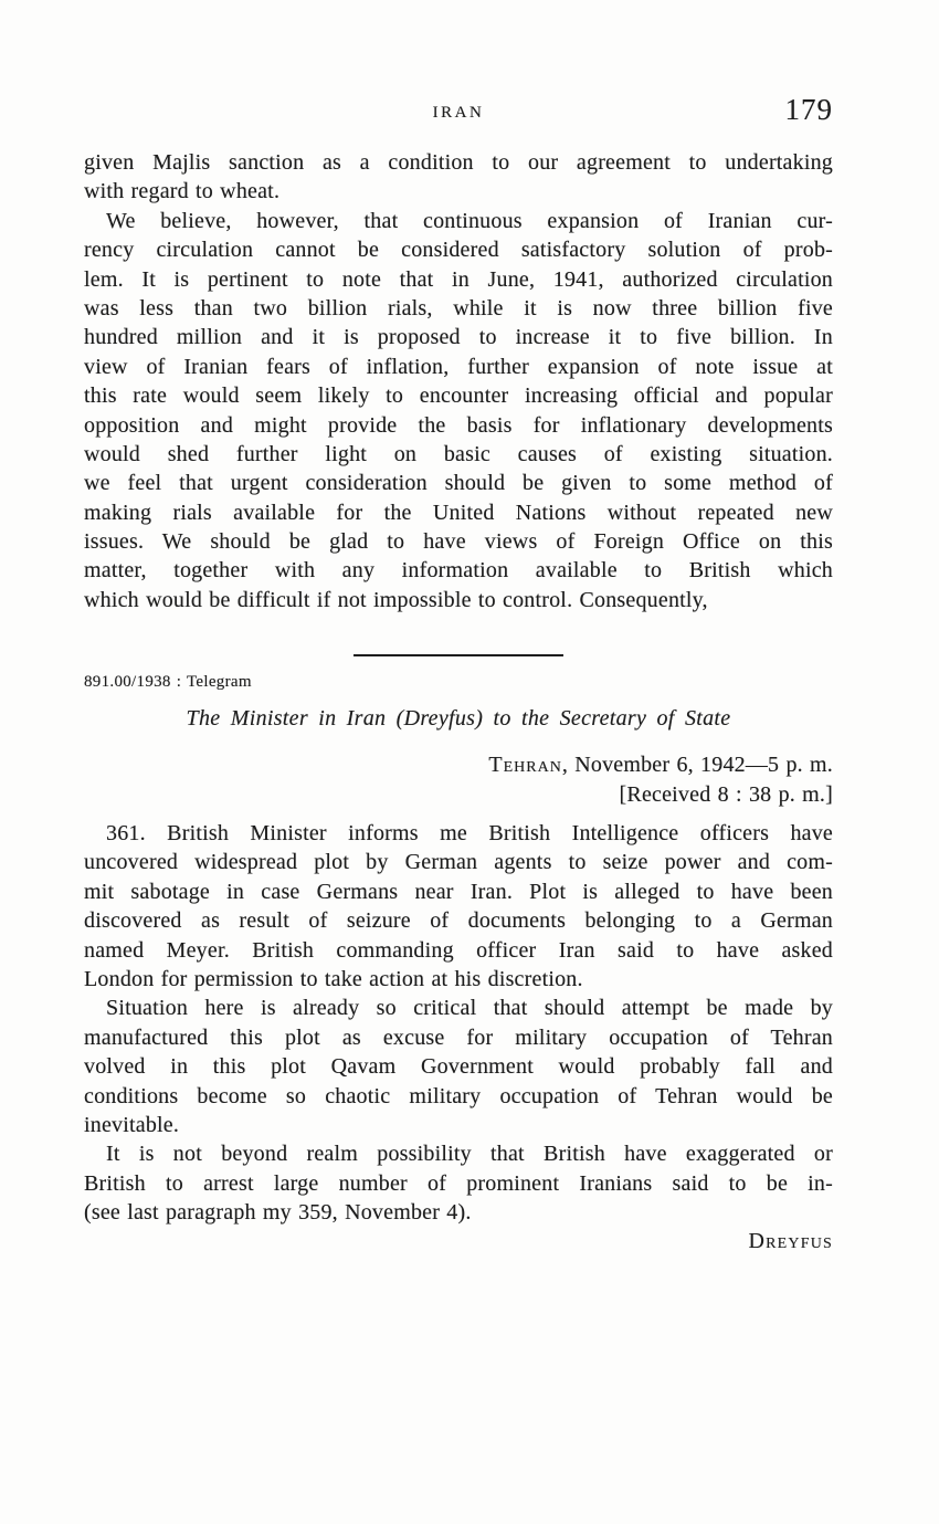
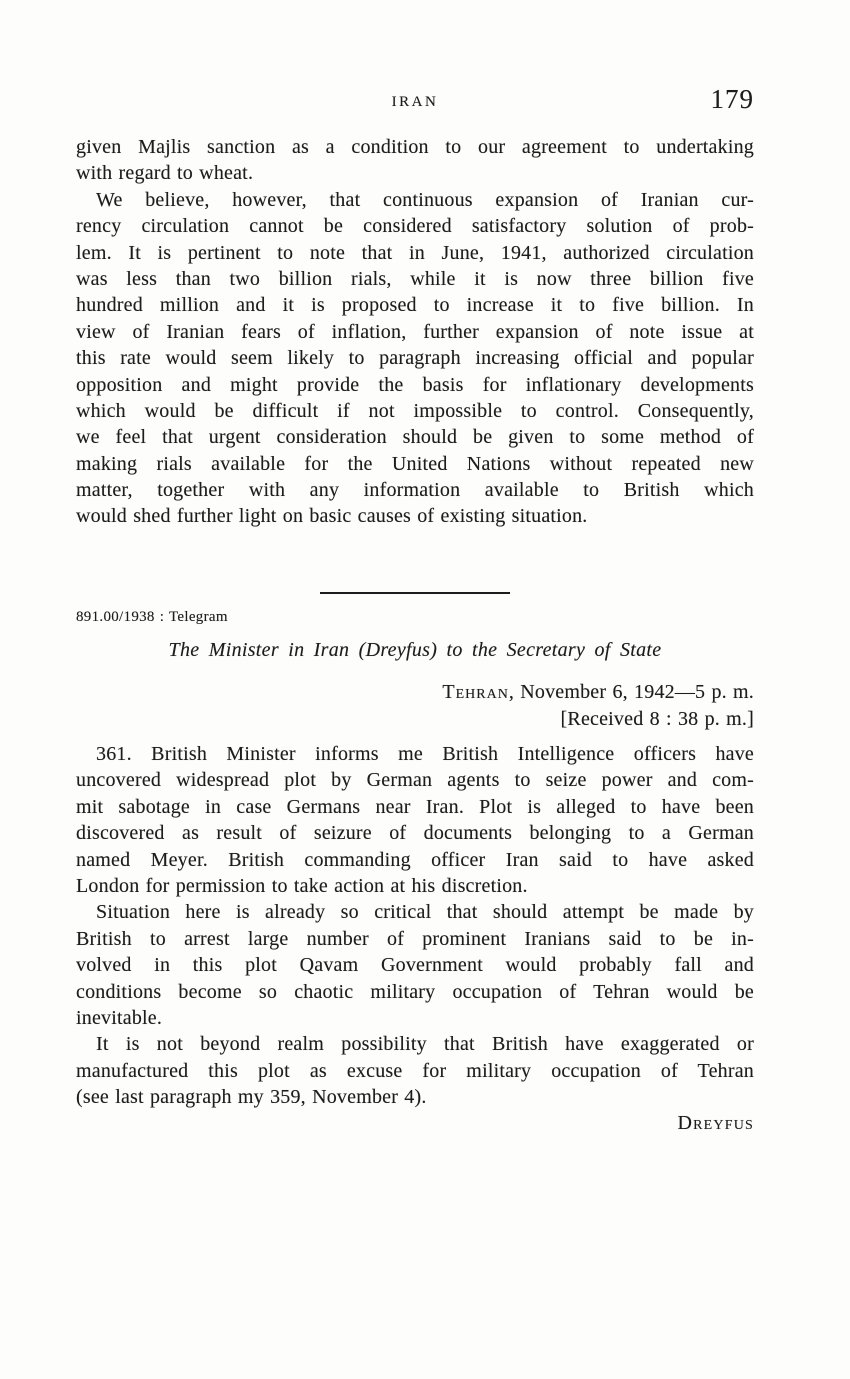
  IRAN
  179
  given Majlis sanction as a condition to our agreement to undertaking
  with regard to wheat.
  We believe, however, that continuous expansion of Iranian cur-
  rency circulation cannot be considered satisfactory solution of prob-
  lem. It is pertinent to note that in June, 1941, authorized circulation
  was less than two billion rials, while it is now three billion five
  hundred million and it is proposed to increase it to five billion. In
  view of Iranian fears of inflation, further expansion of note issue at
- this rate would seem likely to encounter increasing official and popular
+ this rate would seem likely to paragraph increasing official and popular
  opposition and might provide the basis for inflationary developments
- would shed further light on basic causes of existing situation.
+ which would be difficult if not impossible to control. Consequently,
  we feel that urgent consideration should be given to some method of
  making rials available for the United Nations without repeated new
- issues. We should be glad to have views of Foreign Office on this
  matter, together with any information available to British which
- which would be difficult if not impossible to control. Consequently,
+ would shed further light on basic causes of existing situation.
  891.00/1938 : Telegram
  The Minister in Iran (Dreyfus) to the Secretary of State
  Tehran, November 6, 1942—5 p. m.
  [Received 8 : 38 p. m.]
  361. British Minister informs me British Intelligence officers have
  uncovered widespread plot by German agents to seize power and com-
  mit sabotage in case Germans near Iran. Plot is alleged to have been
  discovered as result of seizure of documents belonging to a German
  named Meyer. British commanding officer Iran said to have asked
  London for permission to take action at his discretion.
  Situation here is already so critical that should attempt be made by
- manufactured this plot as excuse for military occupation of Tehran
+ British to arrest large number of prominent Iranians said to be in-
  volved in this plot Qavam Government would probably fall and
  conditions become so chaotic military occupation of Tehran would be
  inevitable.
  It is not beyond realm possibility that British have exaggerated or
- British to arrest large number of prominent Iranians said to be in-
+ manufactured this plot as excuse for military occupation of Tehran
  (see last paragraph my 359, November 4).
  Dreyfus
